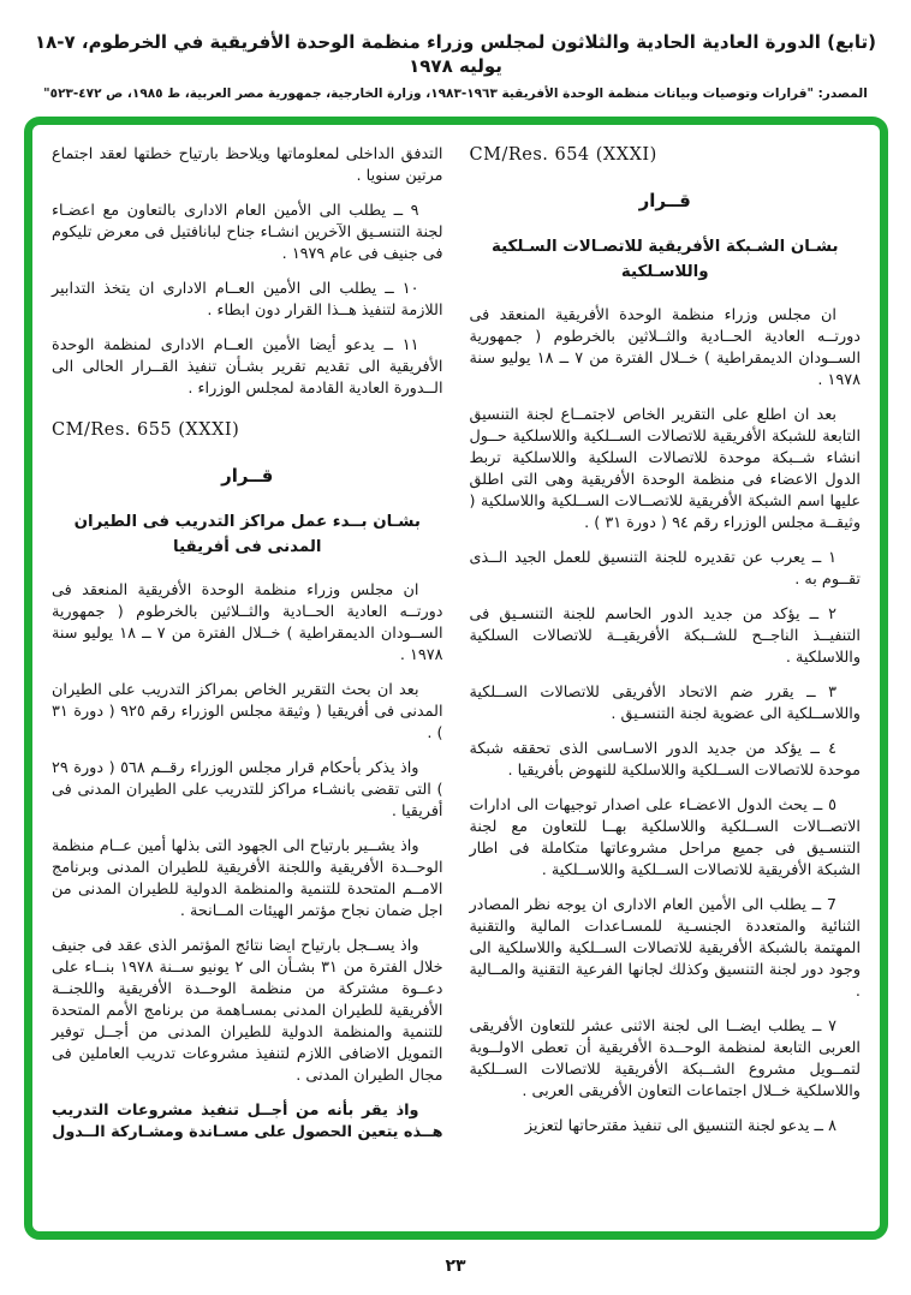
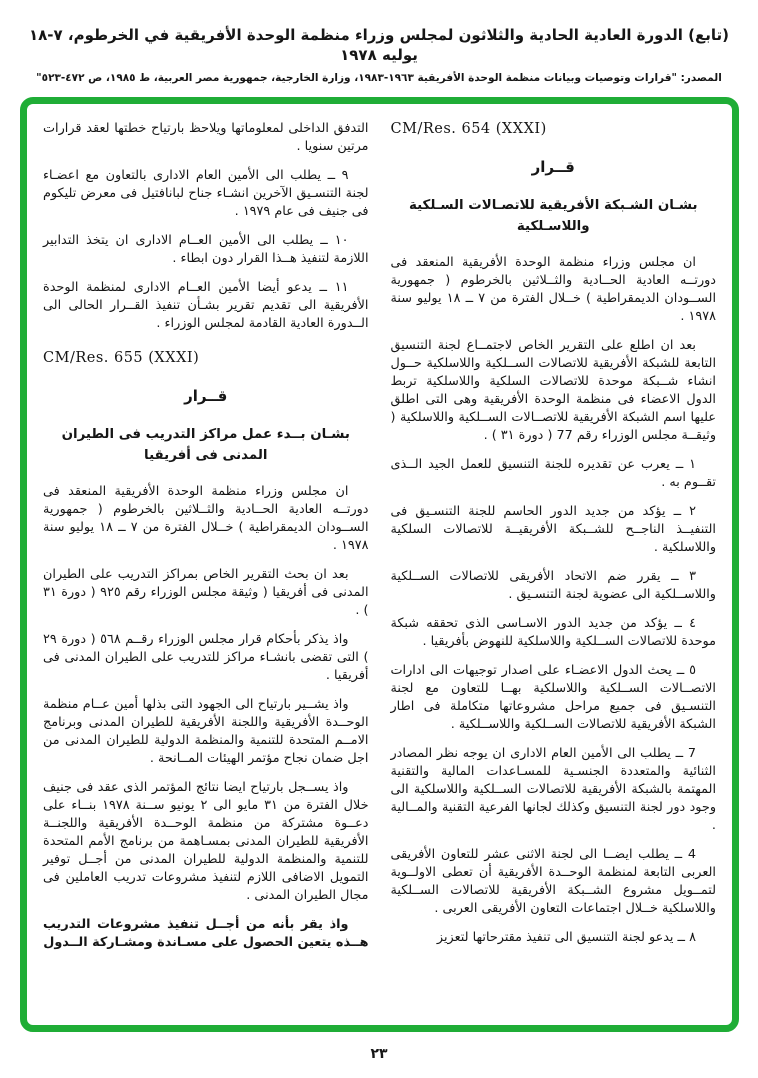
  (تابع) الدورة العادية الحادية والثلاثون لمجلس وزراء منظمة الوحدة الأفريقية في الخرطوم، ٧-١٨ يوليه ١٩٧٨
  المصدر: "قرارات وتوصيات وبيانات منظمة الوحدة الأفريقية ١٩٦٣-١٩٨٣، وزارة الخارجية، جمهورية مصر العربية، ط ١٩٨٥، ص ٤٧٢-٥٢٣"
  CM/Res. 654 (XXXI)
  قــرار
  بشـان الشـبكة الأفريقية للاتصـالات السـلكية واللاسـلكية
  ان مجلس وزراء منظمة الوحدة الأفريقية المنعقد فى دورتــه العادية الحــادية والثــلاثين بالخرطوم ( جمهورية الســودان الديمقراطية ) خــلال الفترة من ٧ ــ ١٨ يوليو سنة ١٩٧٨ .
- بعد ان اطلع على التقرير الخاص لاجتمــاع لجنة التنسيق التابعة للشبكة الأفريقية للاتصالات الســلكية واللاسلكية حــول انشاء شــبكة موحدة للاتصالات السلكية واللاسلكية تربط الدول الاعضاء فى منظمة الوحدة الأفريقية وهى التى اطلق عليها اسم الشبكة الأفريقية للاتصــالات الســلكية واللاسلكية ( وثيقــة مجلس الوزراء رقم ٩٤ ( دورة ٣١ ) .
+ بعد ان اطلع على التقرير الخاص لاجتمــاع لجنة التنسيق التابعة للشبكة الأفريقية للاتصالات الســلكية واللاسلكية حــول انشاء شــبكة موحدة للاتصالات السلكية واللاسلكية تربط الدول الاعضاء فى منظمة الوحدة الأفريقية وهى التى اطلق عليها اسم الشبكة الأفريقية للاتصــالات الســلكية واللاسلكية ( وثيقــة مجلس الوزراء رقم 77 ( دورة ٣١ ) .
  ١ ــ يعرب عن تقديره للجنة التنسيق للعمل الجيد الــذى تقــوم به .
  ٢ ــ يؤكد من جديد الدور الحاسم للجنة التنسـيق فى التنفيــذ الناجــح للشــبكة الأفريقيــة للاتصالات السلكية واللاسلكية .
  ٣ ــ يقرر ضم الاتحاد الأفريقى للاتصالات الســلكية واللاســلكية الى عضوية لجنة التنسـيق .
  ٤ ــ يؤكد من جديد الدور الاسـاسى الذى تحققه شبكة موحدة للاتصالات الســلكية واللاسلكية للنهوض بأفريقيا .
  ٥ ــ يحث الدول الاعضـاء على اصدار توجيهات الى ادارات الاتصــالات الســلكية واللاسلكية بهــا للتعاون مع لجنة التنسـيق فى جميع مراحل مشروعاتها متكاملة فى اطار الشبكة الأفريقية للاتصالات الســلكية واللاســلكية .
  7 ــ يطلب الى الأمين العام الادارى ان يوجه نظر المصادر الثنائية والمتعددة الجنسـية للمسـاعدات المالية والتقنية المهتمة بالشبكة الأفريقية للاتصالات الســلكية واللاسلكية الى وجود دور لجنة التنسيق وكذلك لجانها الفرعية التقنية والمــالية .
- ٧ ــ يطلب ايضــا الى لجنة الاثنى عشر للتعاون الأفريقى العربى التابعة لمنظمة الوحــدة الأفريقية أن تعطى الاولــوية لتمــويل مشروع الشــبكة الأفريقية للاتصالات الســلكية واللاسلكية خــلال اجتماعات التعاون الأفريقى العربى .
+ 4 ــ يطلب ايضــا الى لجنة الاثنى عشر للتعاون الأفريقى العربى التابعة لمنظمة الوحــدة الأفريقية أن تعطى الاولــوية لتمــويل مشروع الشــبكة الأفريقية للاتصالات الســلكية واللاسلكية خــلال اجتماعات التعاون الأفريقى العربى .
  ٨ ــ يدعو لجنة التنسيق الى تنفيذ مقترحاتها لتعزيز
- التدفق الداخلى لمعلوماتها ويلاحظ بارتياح خطتها لعقد اجتماع مرتين سنويا .
+ التدفق الداخلى لمعلوماتها ويلاحظ بارتياح خطتها لعقد قرارات مرتين سنويا .
  ٩ ــ يطلب الى الأمين العام الادارى بالتعاون مع اعضـاء لجنة التنسـيق الآخرين انشـاء جناح لبانافتيل فى معرض تليكوم فى جنيف فى عام ١٩٧٩ .
  ١٠ ــ يطلب الى الأمين العــام الادارى ان يتخذ التدابير اللازمة لتنفيذ هــذا القرار دون ابطاء .
  ١١ ــ يدعو أيضا الأمين العــام الادارى لمنظمة الوحدة الأفريقية الى تقديم تقرير بشـأن تنفيذ القــرار الحالى الى الــدورة العادية القادمة لمجلس الوزراء .
  CM/Res. 655 (XXXI)
  قــرار
  بشـان بــدء عمل مراكز التدريب فى الطيران
  المدنى فى أفريقيا
  ان مجلس وزراء منظمة الوحدة الأفريقية المنعقد فى دورتــه العادية الحــادية والثــلاثين بالخرطوم ( جمهورية الســودان الديمقراطية ) خــلال الفترة من ٧ ــ ١٨ يوليو سنة ١٩٧٨ .
  بعد ان بحث التقرير الخاص بمراكز التدريب على الطيران المدنى فى أفريقيا ( وثيقة مجلس الوزراء رقم ٩٢٥ ( دورة ٣١ ) .
  واذ يذكر بأحكام قرار مجلس الوزراء رقــم ٥٦٨ ( دورة ٢٩ ) التى تقضى بانشـاء مراكز للتدريب على الطيران المدنى فى أفريقيا .
  واذ يشــير بارتياح الى الجهود التى بذلها أمين عــام منظمة الوحــدة الأفريقية واللجنة الأفريقية للطيران المدنى وبرنامج الامــم المتحدة للتنمية والمنظمة الدولية للطيران المدنى من اجل ضمان نجاح مؤتمر الهيئات المــانحة .
- واذ يســجل بارتياح ايضا نتائج المؤتمر الذى عقد فى جنيف خلال الفترة من ٣١ بشـأن الى ٢ يونيو ســنة ١٩٧٨ بنــاء على دعــوة مشتركة من منظمة الوحــدة الأفريقية واللجنــة الأفريقية للطيران المدنى بمسـاهمة من برنامج الأمم المتحدة للتنمية والمنظمة الدولية للطيران المدنى من أجــل توفير التمويل الاضافى اللازم لتنفيذ مشروعات تدريب العاملين فى مجال الطيران المدنى .
+ واذ يســجل بارتياح ايضا نتائج المؤتمر الذى عقد فى جنيف خلال الفترة من ٣١ مايو الى ٢ يونيو ســنة ١٩٧٨ بنــاء على دعــوة مشتركة من منظمة الوحــدة الأفريقية واللجنــة الأفريقية للطيران المدنى بمسـاهمة من برنامج الأمم المتحدة للتنمية والمنظمة الدولية للطيران المدنى من أجــل توفير التمويل الاضافى اللازم لتنفيذ مشروعات تدريب العاملين فى مجال الطيران المدنى .
  واذ يقر بأنه من أجــل تنفيذ مشروعات التدريب هــذه يتعين الحصول على مسـاندة ومشـاركة الــدول
  ٢٣
